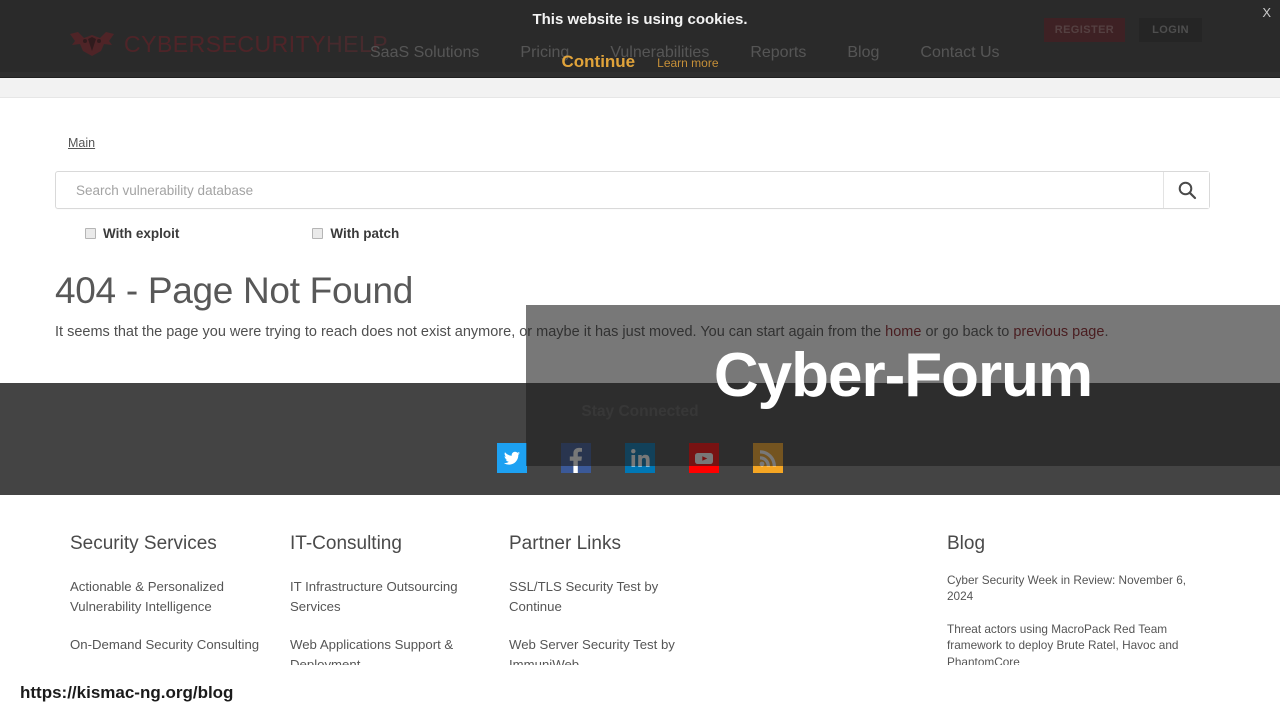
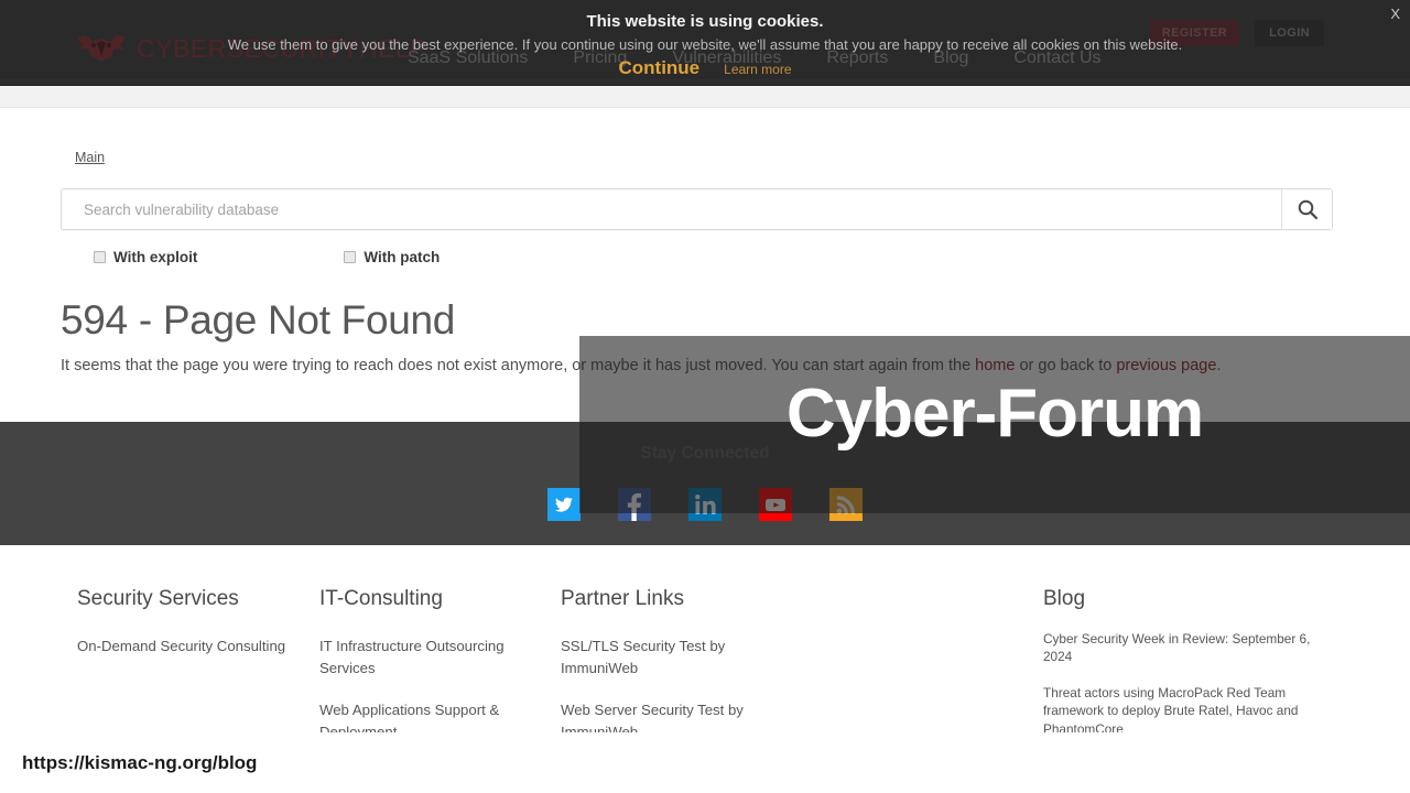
  CYBERSECURITYHELP
  SaaS Solutions
  Pricing
  Vulnerabilities
  Reports
  Blog
  Contact Us
  REGISTER
  LOGIN
  This website is using cookies.
+ We use them to give you the best experience. If you continue using our website, we'll assume that you are happy to receive all cookies on this website.
  Continue
  Learn more
  X
  Main
  Search vulnerability database
  With exploit
  With patch
- 404 - Page Not Found
+ 594 - Page Not Found
  It seems that the page you were trying to reach does not exist anymore, or maybe it has just moved. You can start again from the home or go back to previous page.
  Security Services
- Actionable & Personalized Vulnerability Intelligence
  On-Demand Security Consulting
  IT-Consulting
  IT Infrastructure Outsourcing Services
  Partner Links
- SSL/TLS Security Test by Continue
+ SSL/TLS Security Test by ImmuniWeb
  Web Server Security Test by
  Blog
- Cyber Security Week in Review: November 6, 2024
+ Cyber Security Week in Review: September 6, 2024
  Threat actors using MacroPack Red Team framework to deploy Brute Ratel, Havoc and PhantomCore
  Cyber-Forum
  https://kismac-ng.org/blog
